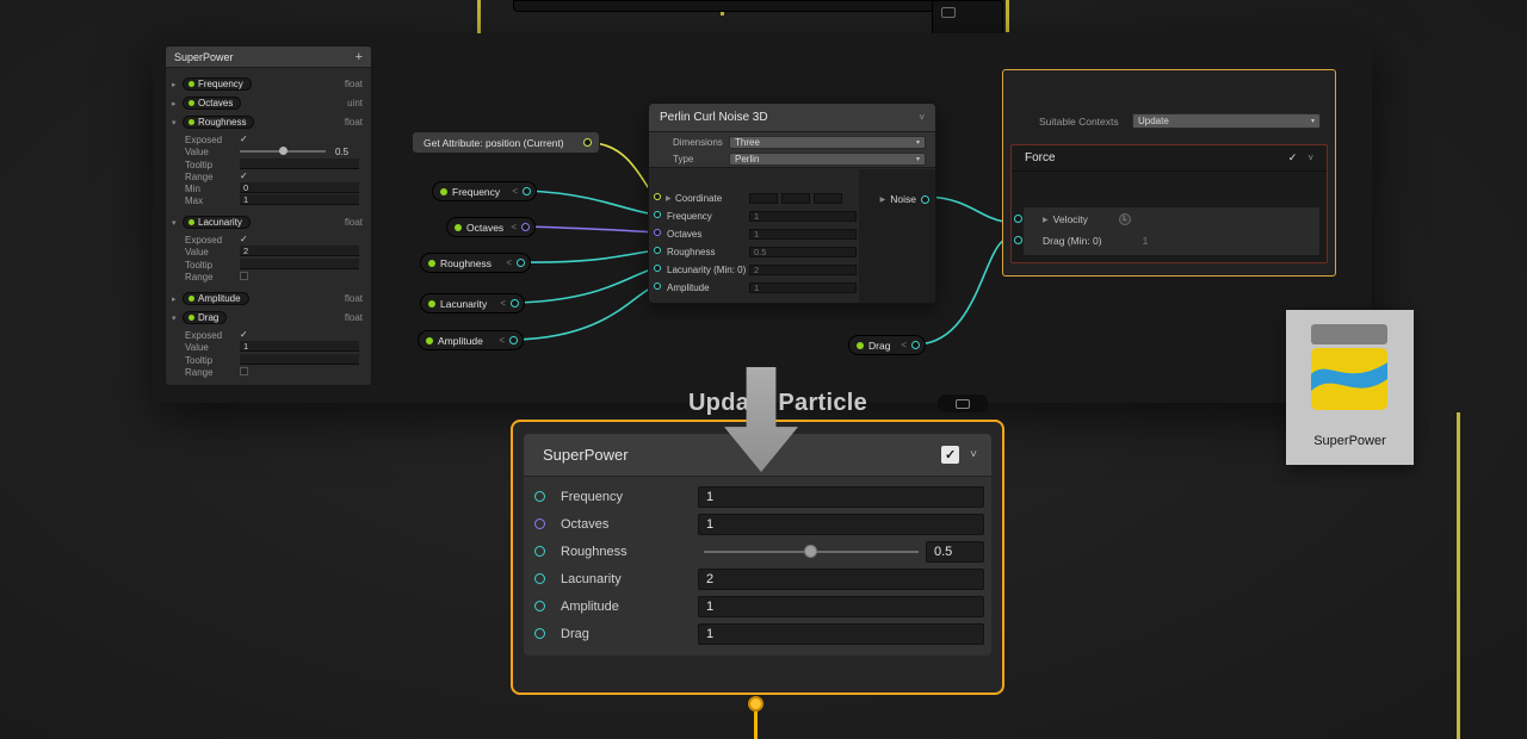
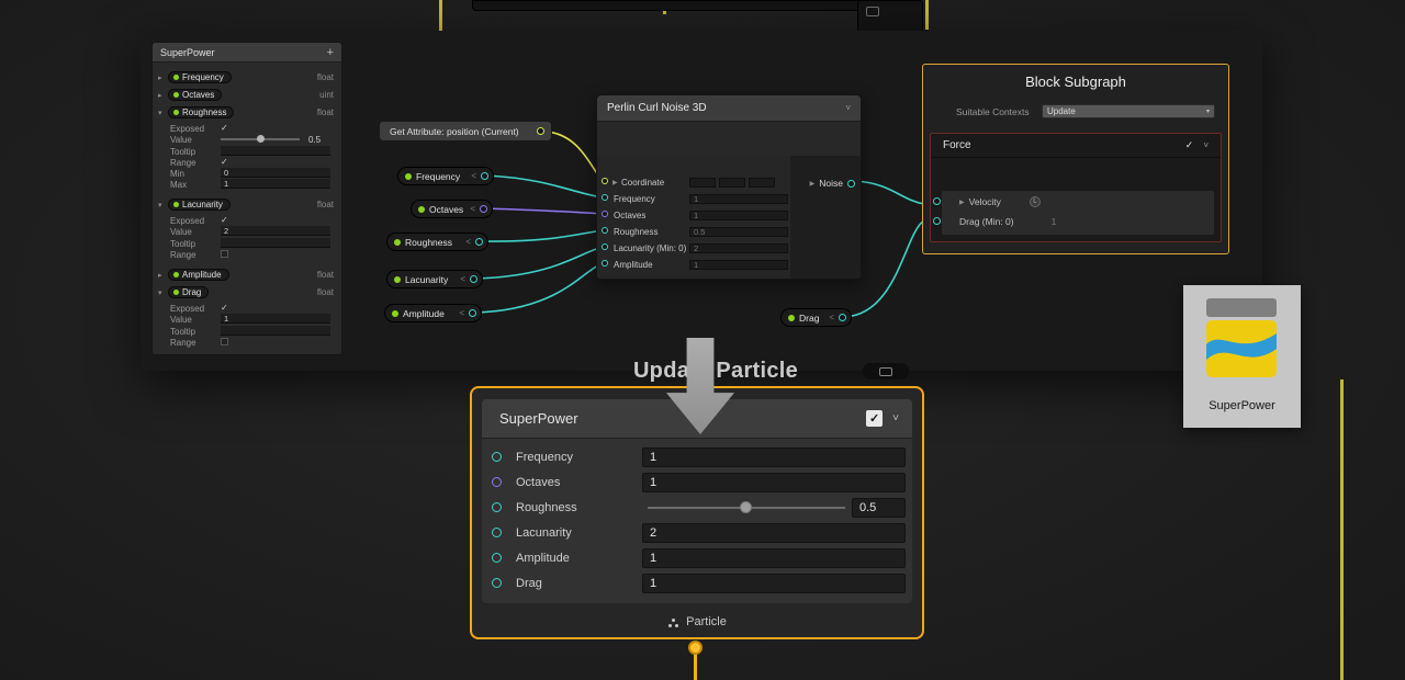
  SuperPower
  +
  Frequency
  float
  Octaves
  uint
  Roughness
  float
  Exposed
  ✓
  Value
  0.5
  Tooltip
  Range
  ✓
  Min
  0
  Max
  1
  Lacunarity
  float
  Exposed
  ✓
  Value
  2
  Tooltip
  Range
  Amplitude
  float
  Drag
  float
  Exposed
  ✓
  Value
  1
  Tooltip
  Range
  Get Attribute: position (Current)
  Frequency
  <
  Octaves
  <
  Roughness
  <
  Lacunarity
  <
  Amplitude
  <
  Drag
  <
  Perlin Curl Noise 3D
  ˅
- Dimensions
- Three
- Type
- Perlin
  Coordinate
  Frequency
  1
  Octaves
  1
  Roughness
  0.5
  Lacunarity (Min: 0)
  2
  Amplitude
  1
  Noise
+ Block Subgraph
  Suitable Contexts
  Update
  Force
  ✓
  ˅
  Velocity
  Drag (Min: 0)
  1
  Upda Particle
  SuperPower
  ✓
  ˅
  Frequency
  1
  Octaves
  1
  Roughness
  0.5
  Lacunarity
  2
  Amplitude
  1
  Drag
  1
+ Particle
  SuperPower
